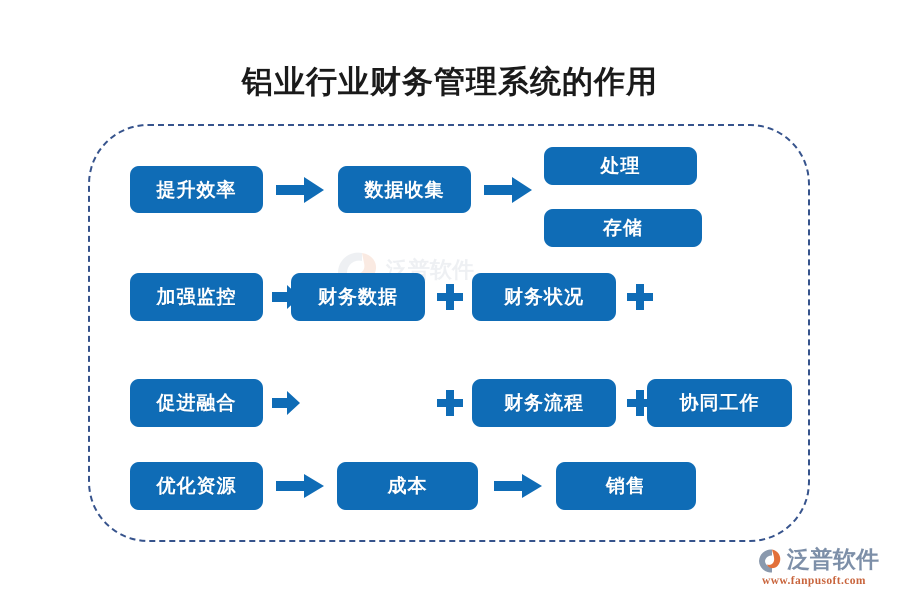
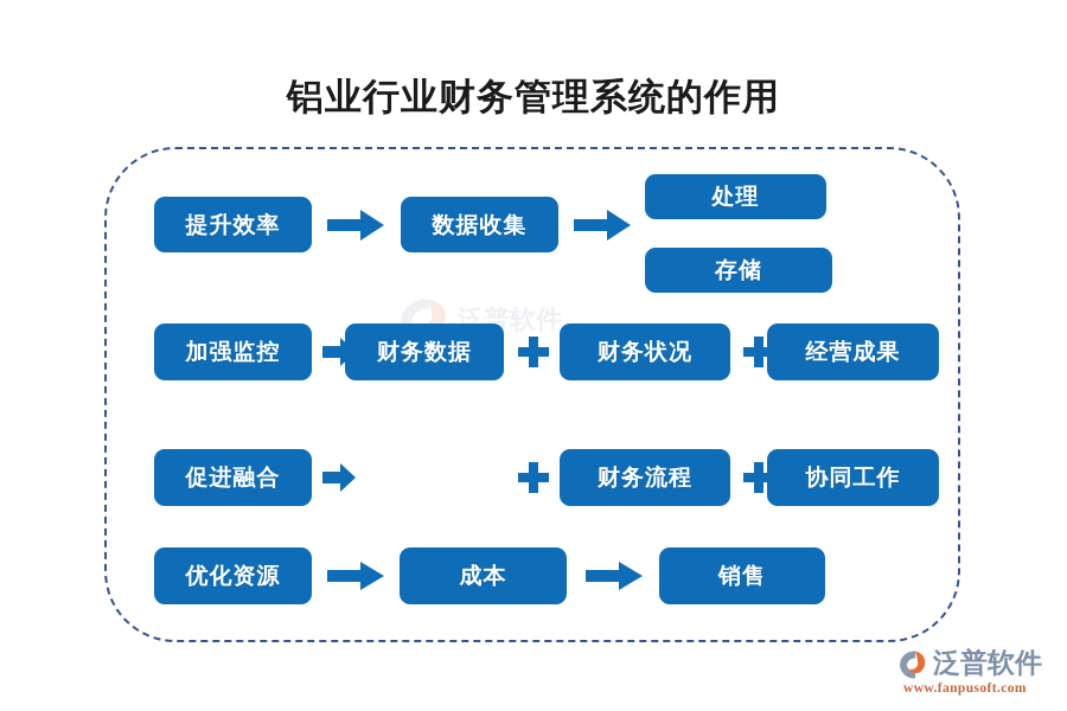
  铝业行业财务管理系统的作用
  泛普软件
  提升效率
  数据收集
  处理
  存储
  加强监控
  财务数据
  财务状况
+ 经营成果
  促进融合
  财务流程
  协同工作
  优化资源
  成本
  销售
  泛普软件
  www.fanpusoft.com
